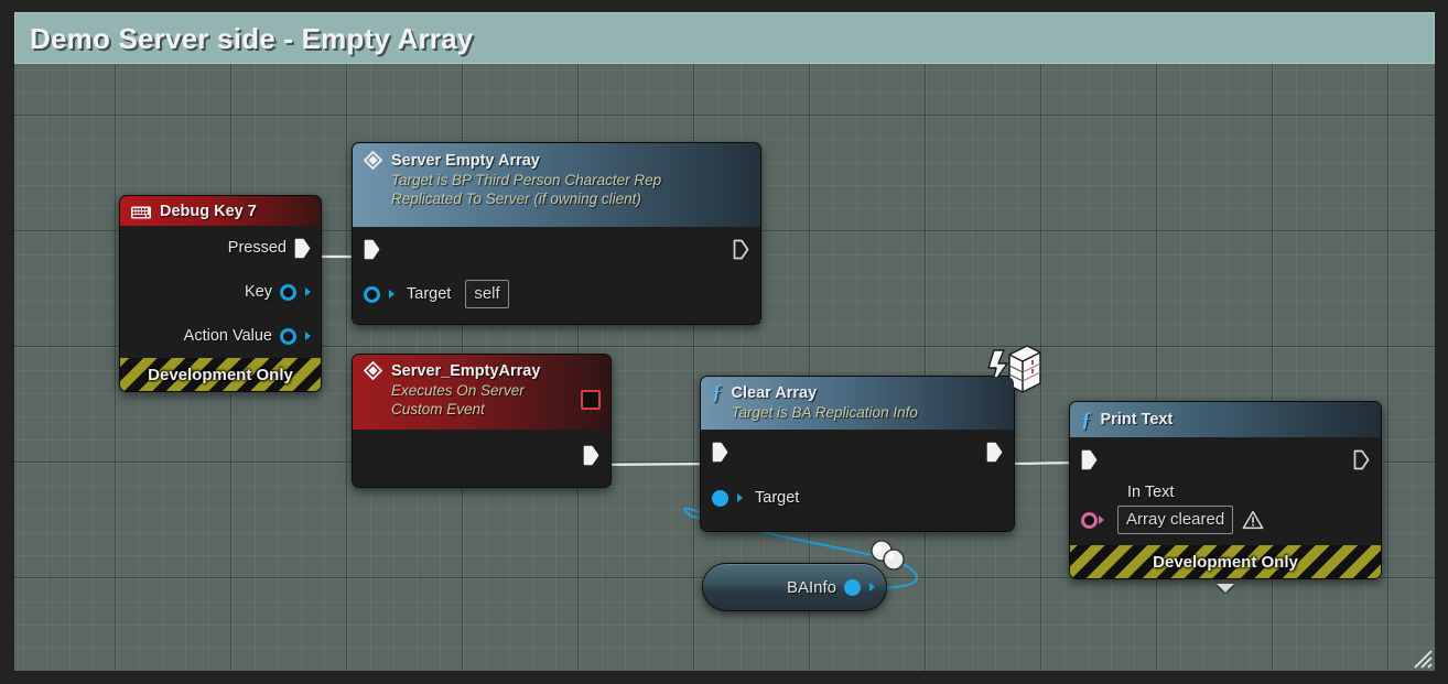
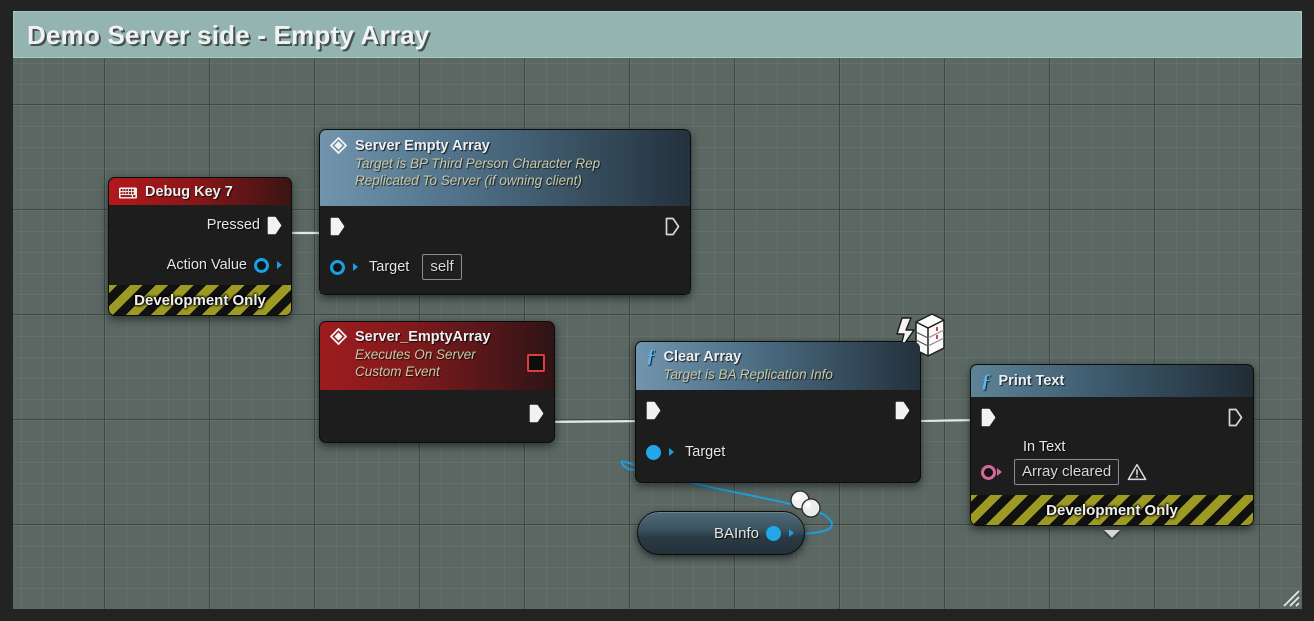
  Demo Server side - Empty Array
  Debug Key 7
  Pressed
- Key
  Action Value
  Development Only
  Server Empty Array
  Target is BP Third Person Character Rep
  Replicated To Server (if owning client)
  Target
  self
  Server_EmptyArray
  Executes On Server
  Custom Event
  ƒ
  Clear Array
  Target is BA Replication Info
  Target
  ƒ
  Print Text
  In Text
  Array cleared
  Development Only
  BAInfo
